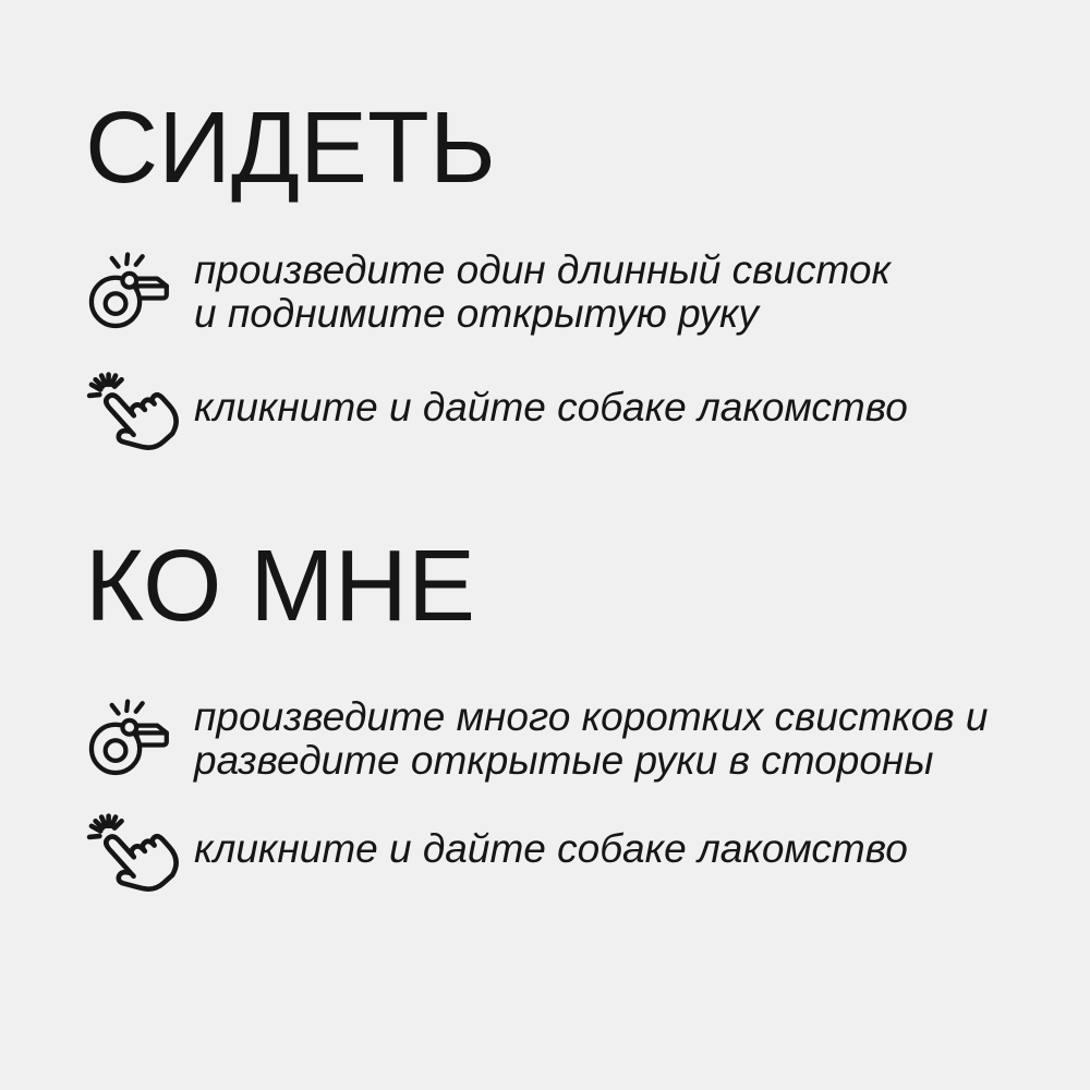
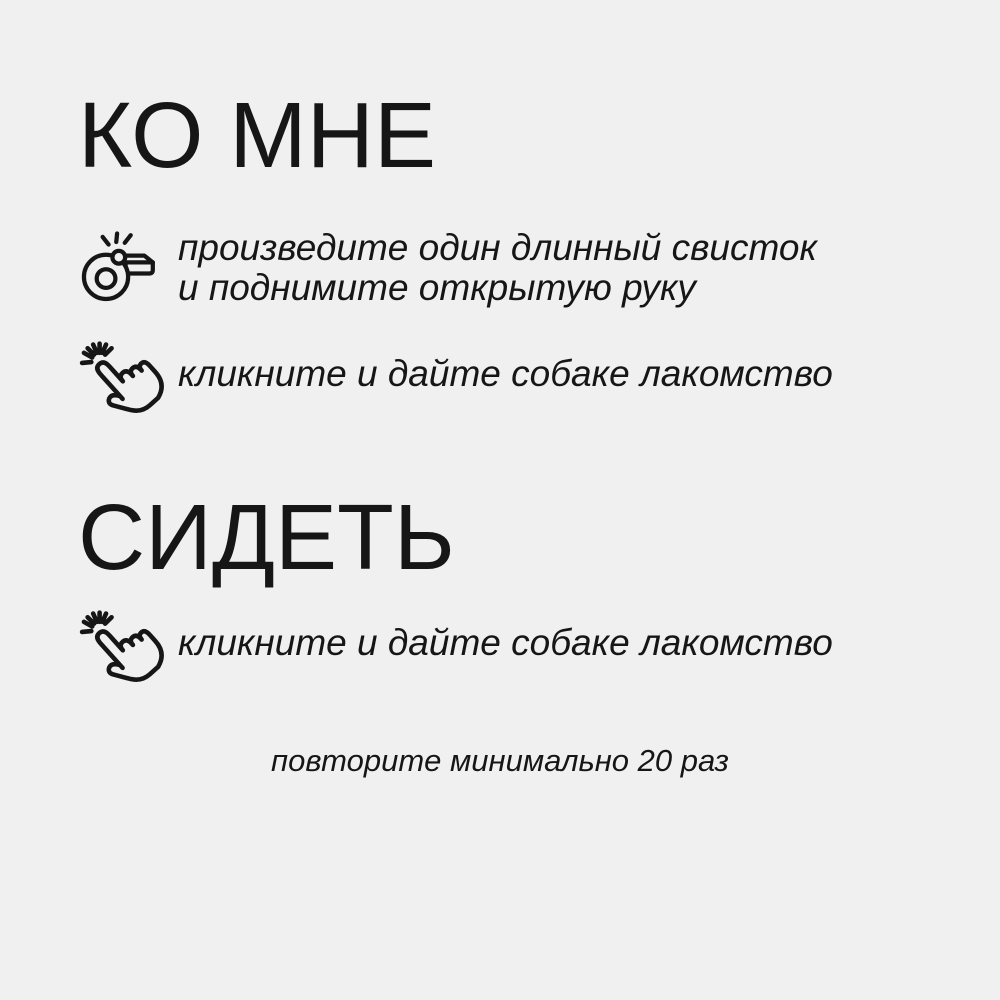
- СИДЕТЬ
+ КО МНЕ
  произведите один длинный свисток
  и поднимите открытую руку
  кликните и дайте собаке лакомство
- КО МНЕ
+ СИДЕТЬ
- произведите много коротких свистков и
- разведите открытые руки в стороны
  кликните и дайте собаке лакомство
+ повторите минимально 20 раз
